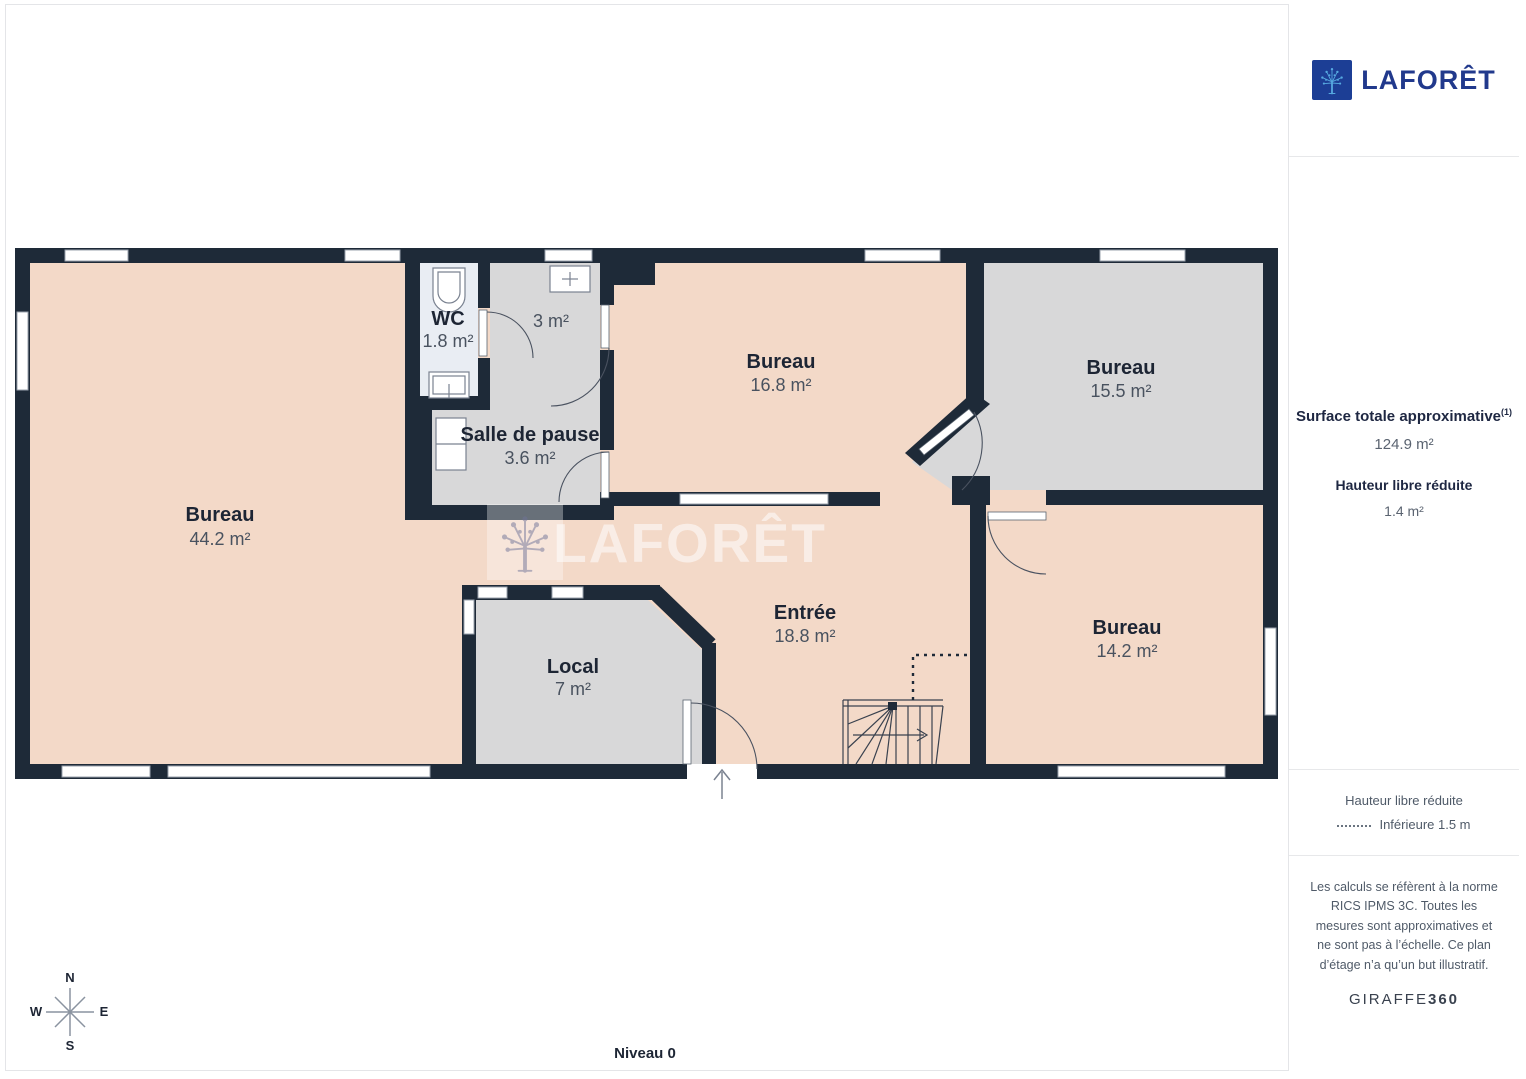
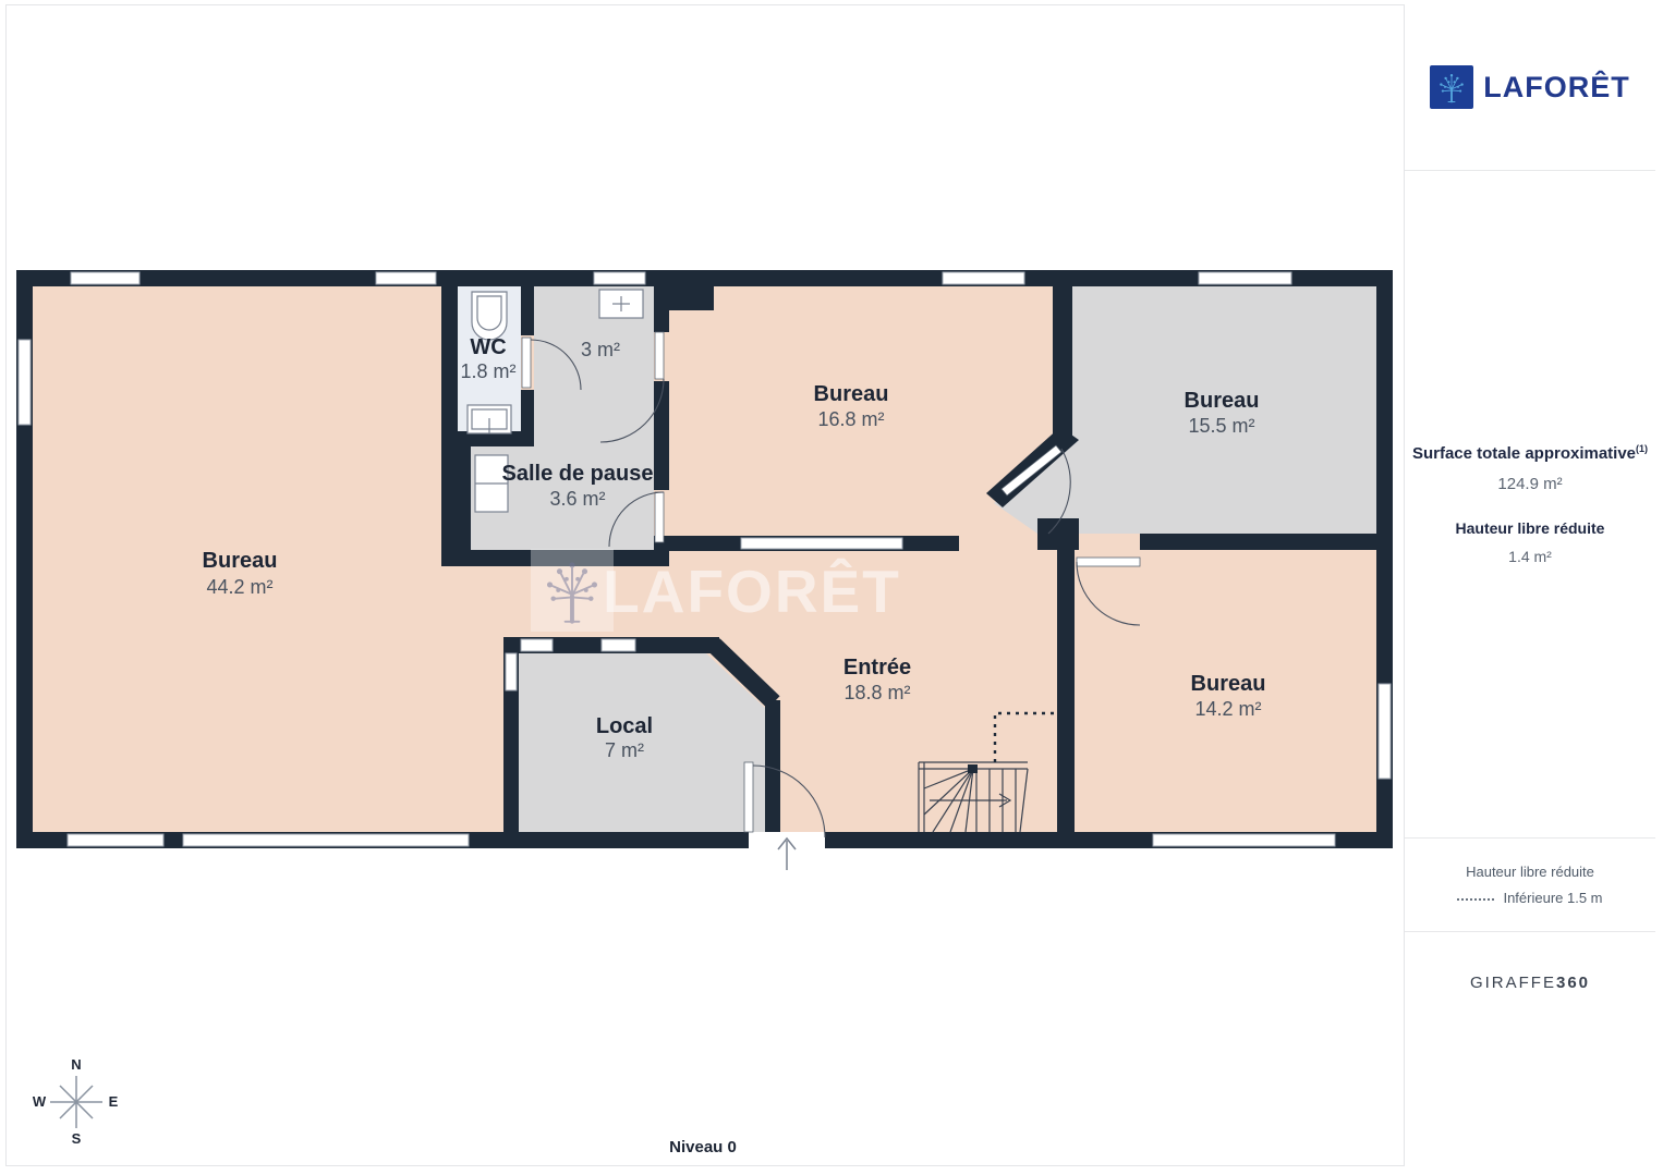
  LAFORÊT
  Bureau
  44.2 m²
  WC
  1.8 m²
  3 m²
  Salle de pause
  3.6 m²
  Bureau
  16.8 m²
  Bureau
  15.5 m²
  Entrée
  18.8 m²
  Local
  7 m²
  Bureau
  14.2 m²
  N
  S
  W
  E
  Niveau 0
  LAFORÊT
  Surface totale approximative(1)
  124.9 m²
  Hauteur libre réduite
  1.4 m²
  Hauteur libre réduite
  Inférieure 1.5 m
- Les calculs se réfèrent à la norme RICS IPMS 3C. Toutes les mesures sont approximatives et ne sont pas à l’échelle. Ce plan d’étage n’a qu’un but illustratif.
  GIRAFFE360
